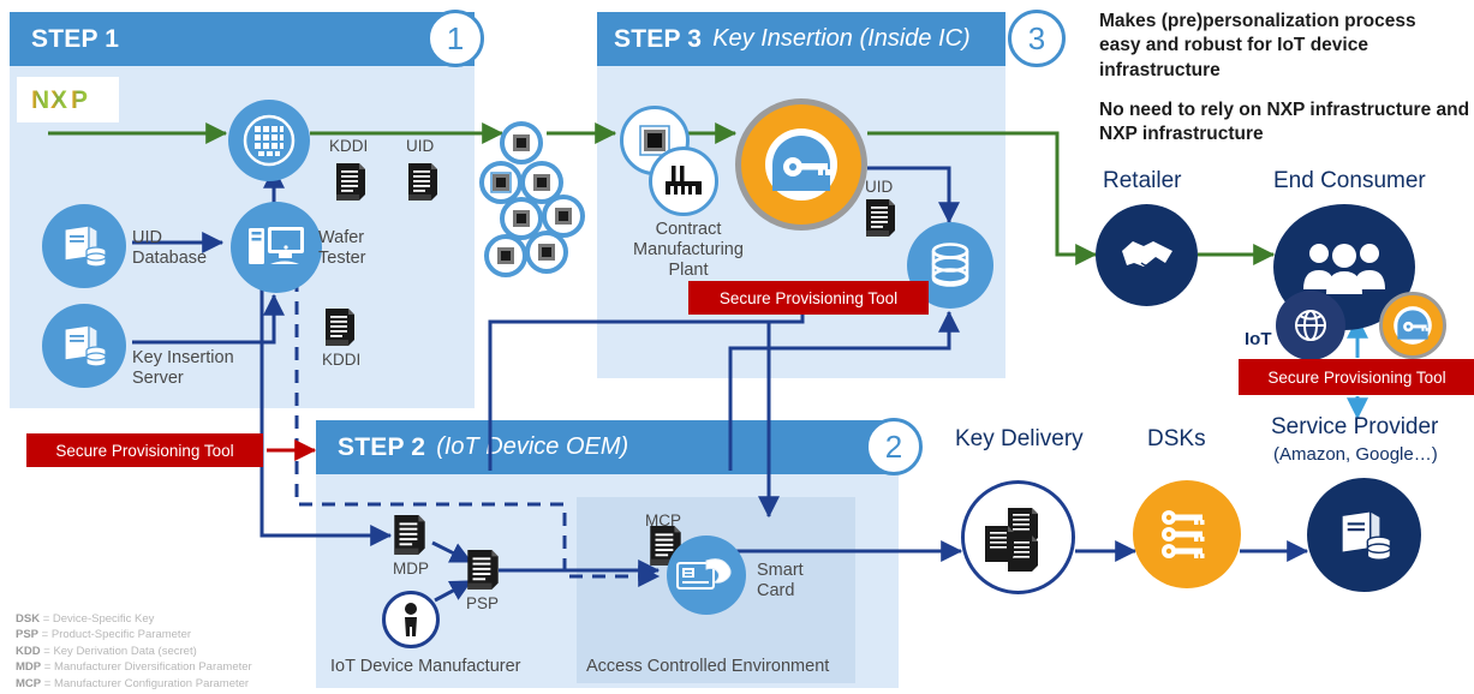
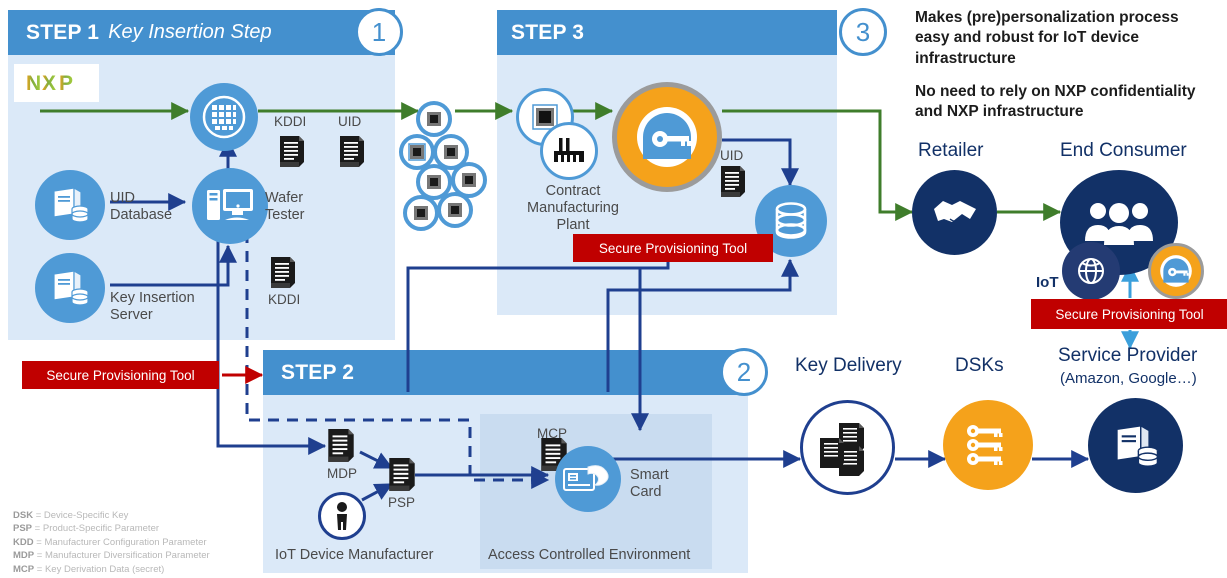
  STEP 1
+ Key Insertion Step
  1
  STEP 3
- Key Insertion (Inside IC)
  3
  STEP 2
- (IoT Device OEM)
  2
  N
  X
  P
  UID
  Database
  Key Insertion
  Server
  Wafer
  Tester
  KDDI
  UID
  KDDI
  Contract
  Manufacturing
  Plant
  UID
  Secure Provisioning Tool
  MDP
  PSP
  IoT Device Manufacturer
  MCP
  Smart
  Card
  Access Controlled Environment
  Secure Provisioning Tool
  Retailer
  End Consumer
  IoT
  Secure Provisioning Tool
  Service Provider
  (Amazon, Google…)
  Key Delivery
  DSKs
  Makes (pre)personalization process easy and robust for IoT device infrastructure
- No need to rely on NXP infrastructure and NXP infrastructure
+ No need to rely on NXP confidentiality and NXP infrastructure
  DSK = Device-Specific Key
  PSP = Product-Specific Parameter
- KDD = Key Derivation Data (secret)
+ KDD = Manufacturer Configuration Parameter
  MDP = Manufacturer Diversification Parameter
- MCP = Manufacturer Configuration Parameter
+ MCP = Key Derivation Data (secret)
